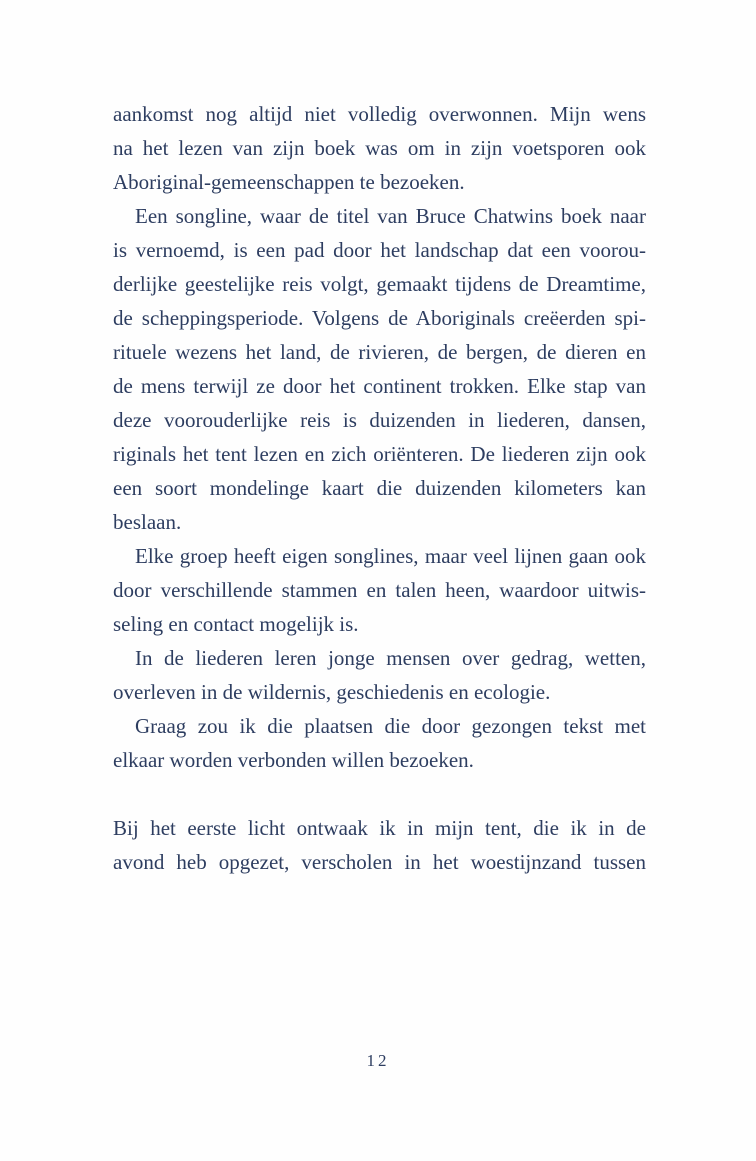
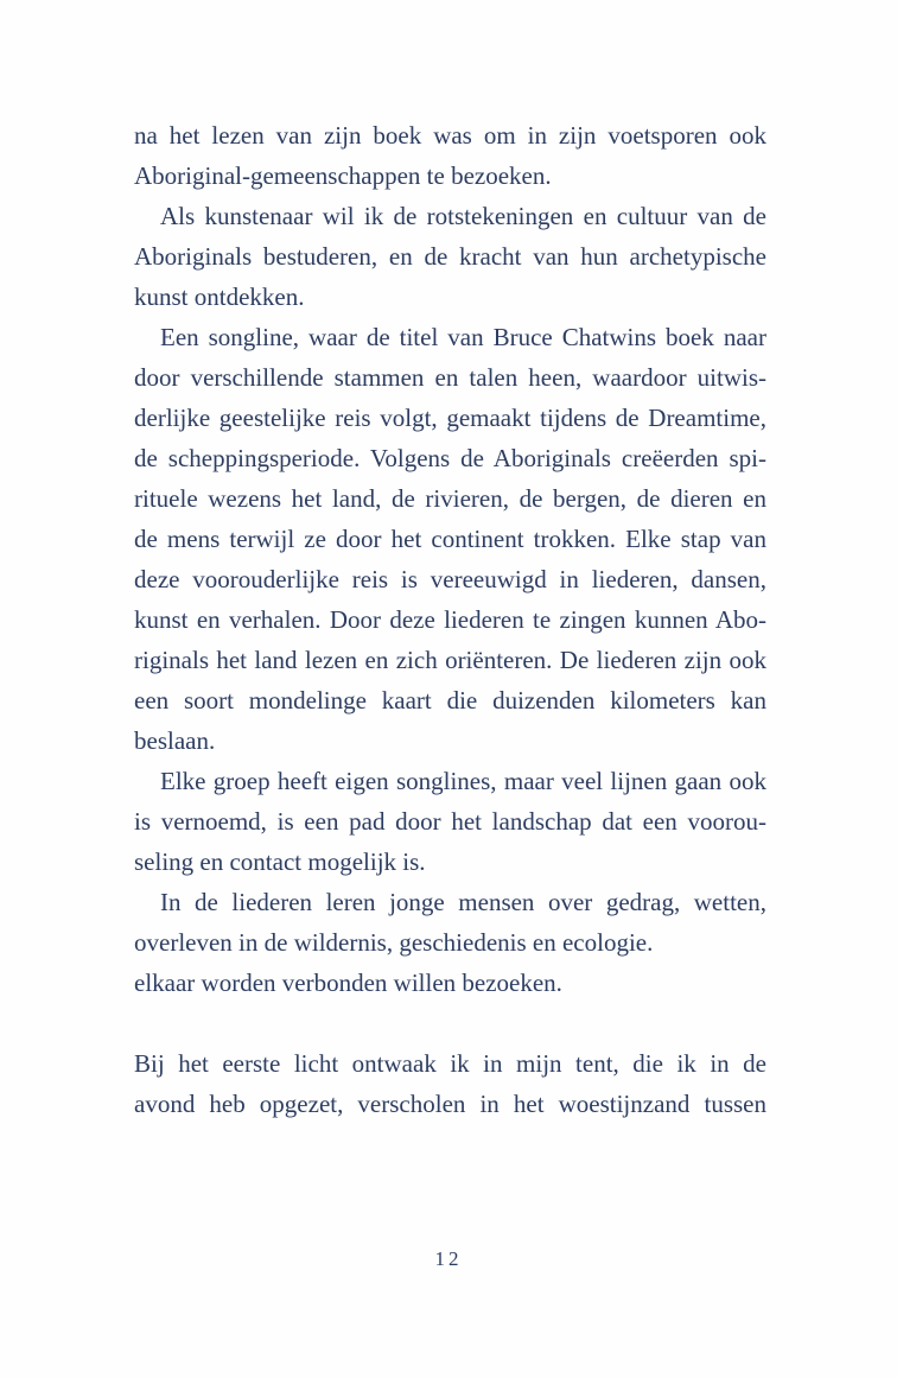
- aankomst nog altijd niet volledig overwonnen. Mijn wens
  na het lezen van zijn boek was om in zijn voetsporen ook
  Aboriginal-gemeenschappen te bezoeken.
+ Als kunstenaar wil ik de rotstekeningen en cultuur van de
+ Aboriginals bestuderen, en de kracht van hun archetypische
+ kunst ontdekken.
  Een songline, waar de titel van Bruce Chatwins boek naar
- is vernoemd, is een pad door het landschap dat een voorou-
+ door verschillende stammen en talen heen, waardoor uitwis-
  derlijke geestelijke reis volgt, gemaakt tijdens de Dreamtime,
  de scheppingsperiode. Volgens de Aboriginals creëerden spi-
  rituele wezens het land, de rivieren, de bergen, de dieren en
  de mens terwijl ze door het continent trokken. Elke stap van
- deze voorouderlijke reis is duizenden in liederen, dansen,
+ deze voorouderlijke reis is vereeuwigd in liederen, dansen,
+ kunst en verhalen. Door deze liederen te zingen kunnen Abo-
- riginals het tent lezen en zich oriënteren. De liederen zijn ook
+ riginals het land lezen en zich oriënteren. De liederen zijn ook
  een soort mondelinge kaart die duizenden kilometers kan
  beslaan.
  Elke groep heeft eigen songlines, maar veel lijnen gaan ook
- door verschillende stammen en talen heen, waardoor uitwis-
+ is vernoemd, is een pad door het landschap dat een voorou-
  seling en contact mogelijk is.
  In de liederen leren jonge mensen over gedrag, wetten,
  overleven in de wildernis, geschiedenis en ecologie.
- Graag zou ik die plaatsen die door gezongen tekst met
  elkaar worden verbonden willen bezoeken.
  Bij het eerste licht ontwaak ik in mijn tent, die ik in de
  avond heb opgezet, verscholen in het woestijnzand tussen
  12
